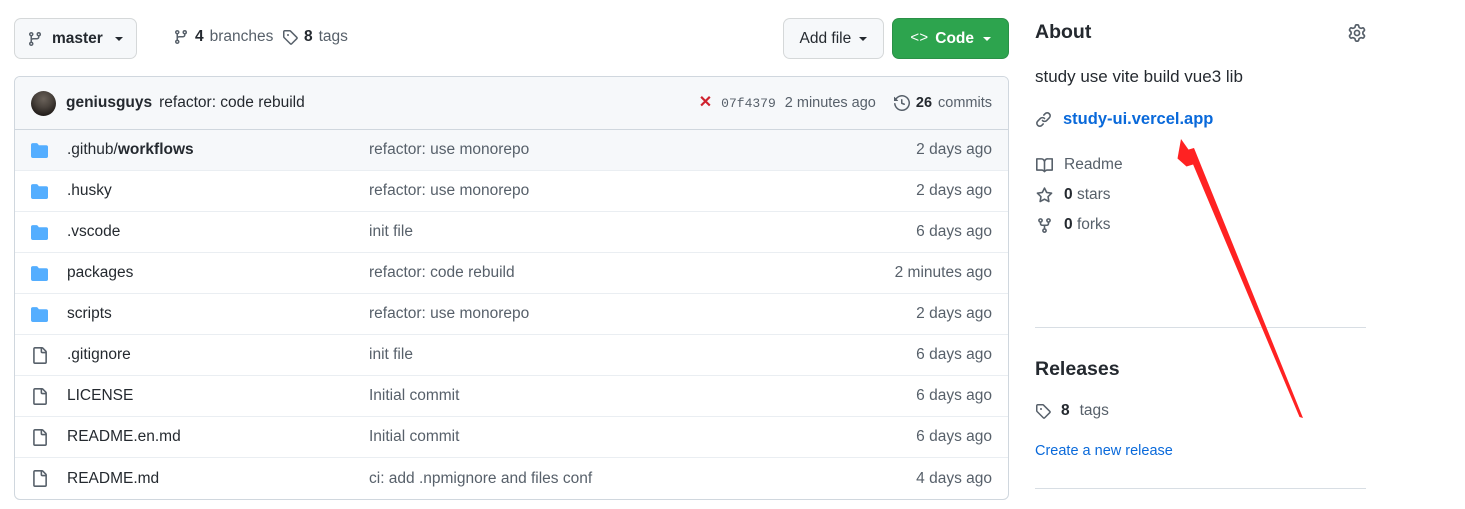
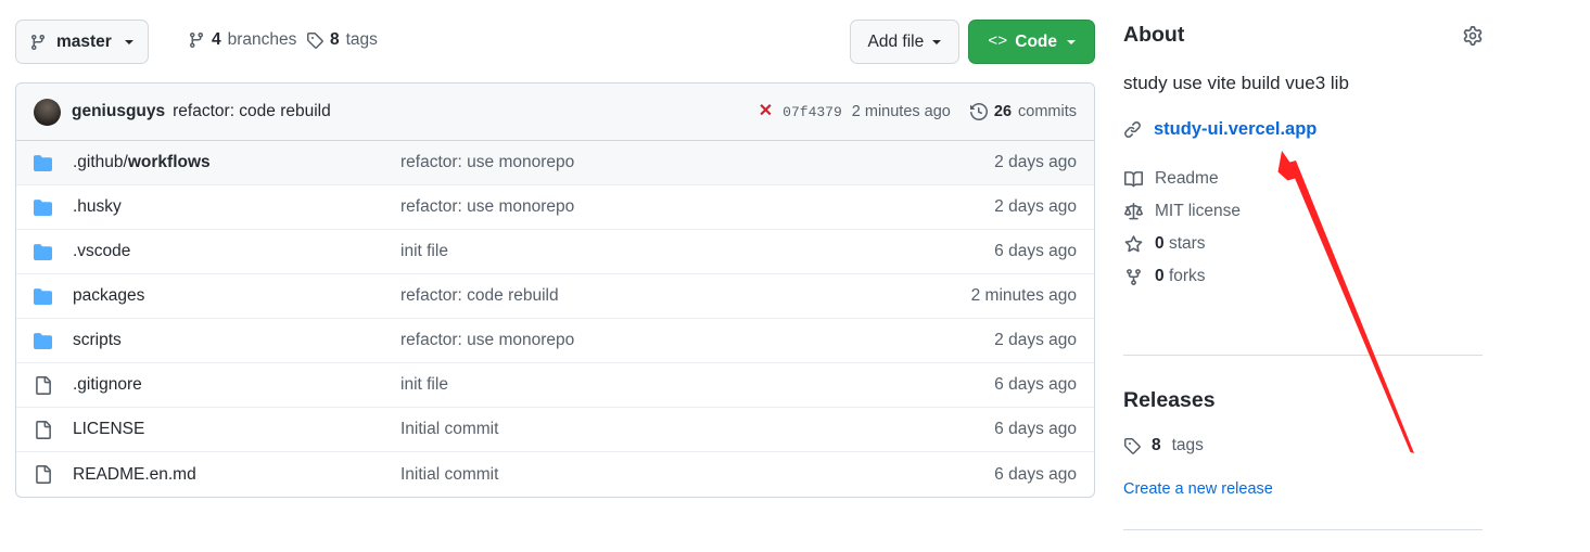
  master
  4
  branches
  8
  tags
  Add file
  <>
  Code
  geniusguys
  refactor: code rebuild
  ✕
  07f4379
  2 minutes ago
  26
  commits
  .github/workflows
  refactor: use monorepo
  2 days ago
  .husky
  refactor: use monorepo
  2 days ago
  .vscode
  init file
  6 days ago
  packages
  refactor: code rebuild
  2 minutes ago
  scripts
  refactor: use monorepo
  2 days ago
  .gitignore
  init file
  6 days ago
  LICENSE
  Initial commit
  6 days ago
  README.en.md
  Initial commit
  6 days ago
- README.md
- ci: add .npmignore and files conf
- 4 days ago
  About
  study use vite build vue3 lib
  study-ui.vercel.app
  Readme
+ MIT license
  0 stars
  0 forks
  Releases
  8
  tags
  Create a new release
